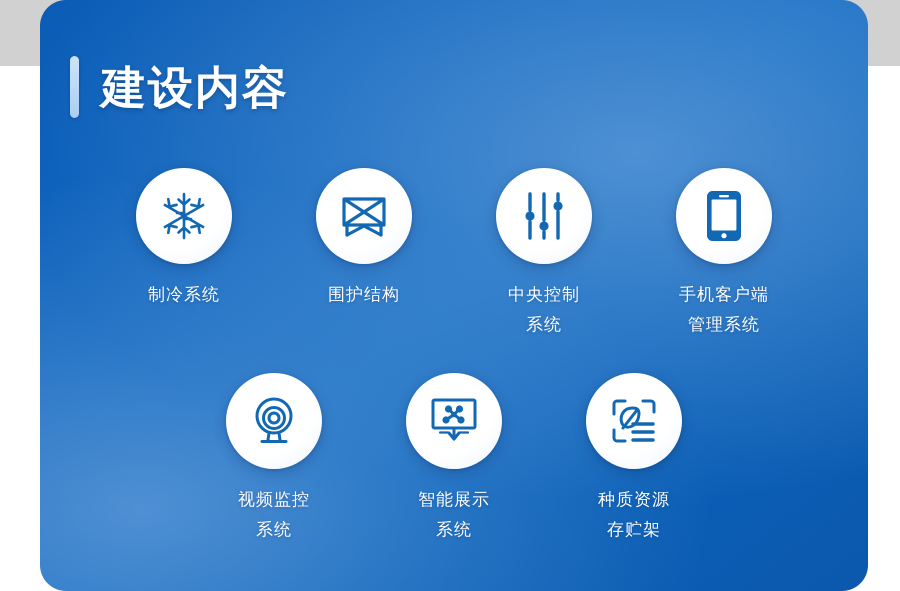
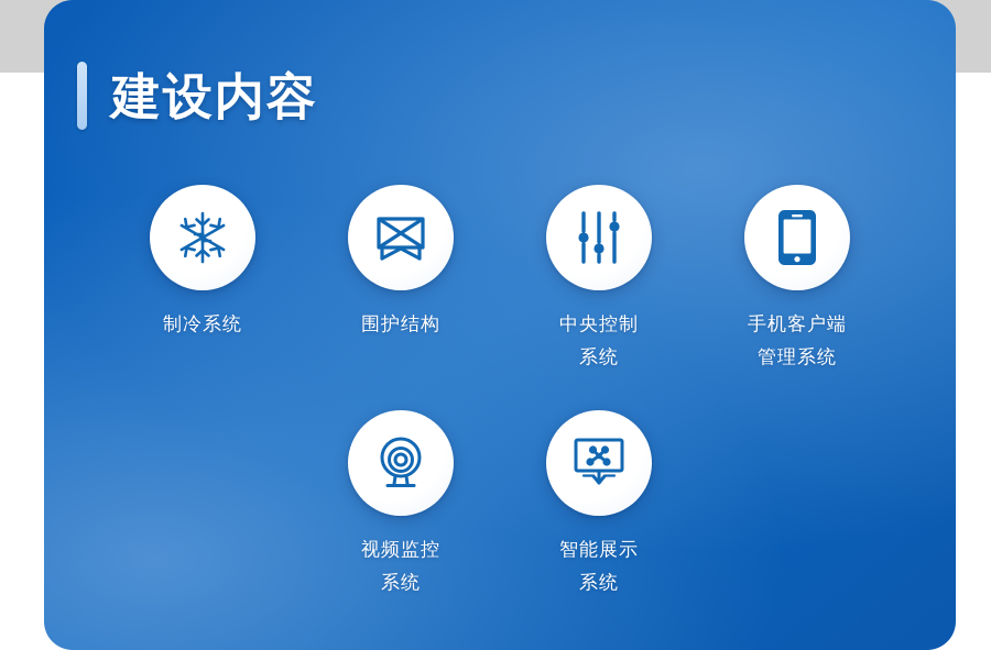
  建设内容
  制冷系统
  围护结构
  中央控制
  系统
  手机客户端
  管理系统
  视频监控
  系统
  智能展示
  系统
- 种质资源
- 存贮架
